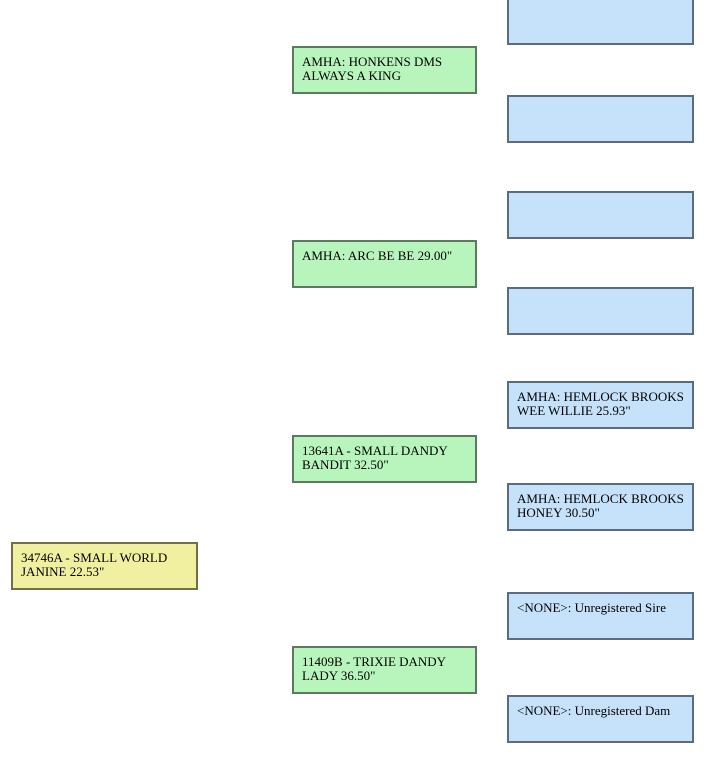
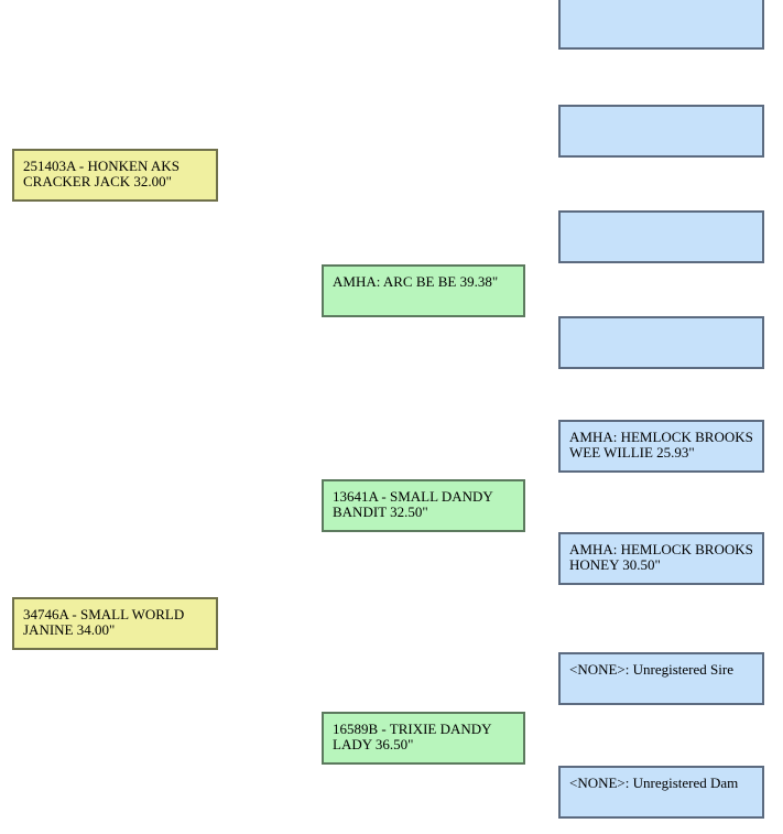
+ 251403A - HONKEN AKS CRACKER JACK 32.00"
- 34746A - SMALL WORLD JANINE 22.53"
+ 34746A - SMALL WORLD JANINE 34.00"
- AMHA: HONKENS DMS ALWAYS A KING
- AMHA: ARC BE BE 29.00"
+ AMHA: ARC BE BE 39.38"
  13641A - SMALL DANDY BANDIT 32.50"
- 11409B - TRIXIE DANDY LADY 36.50"
+ 16589B - TRIXIE DANDY LADY 36.50"
  AMHA: HEMLOCK BROOKS WEE WILLIE 25.93"
  AMHA: HEMLOCK BROOKS HONEY 30.50"
  <NONE>: Unregistered Sire
  <NONE>: Unregistered Dam
